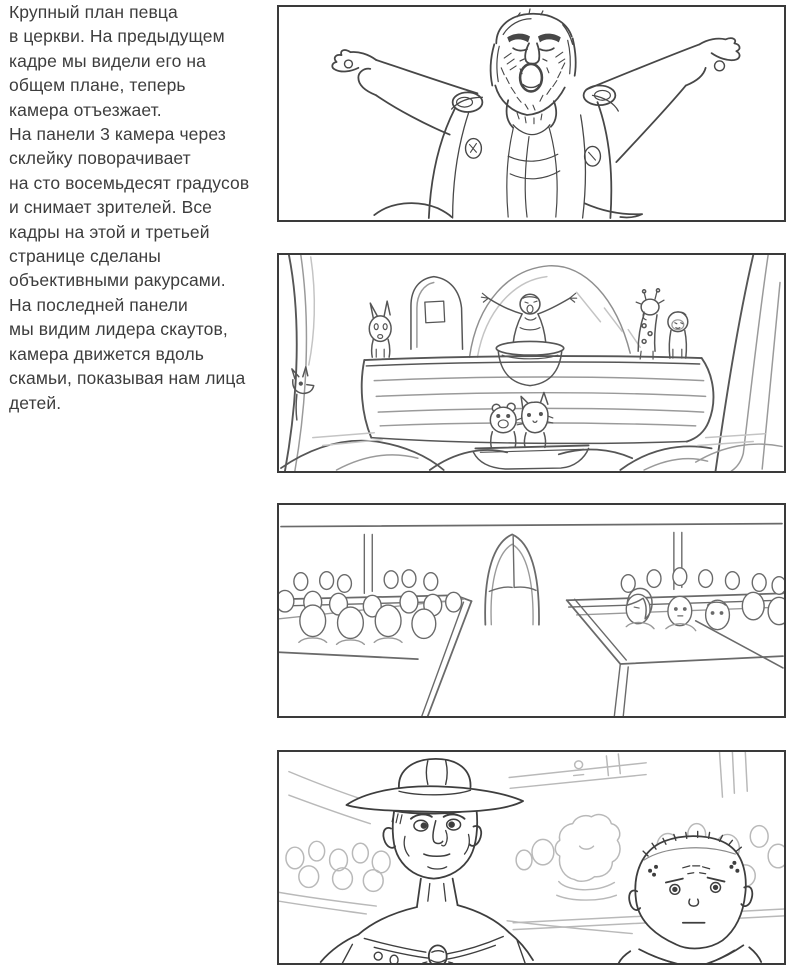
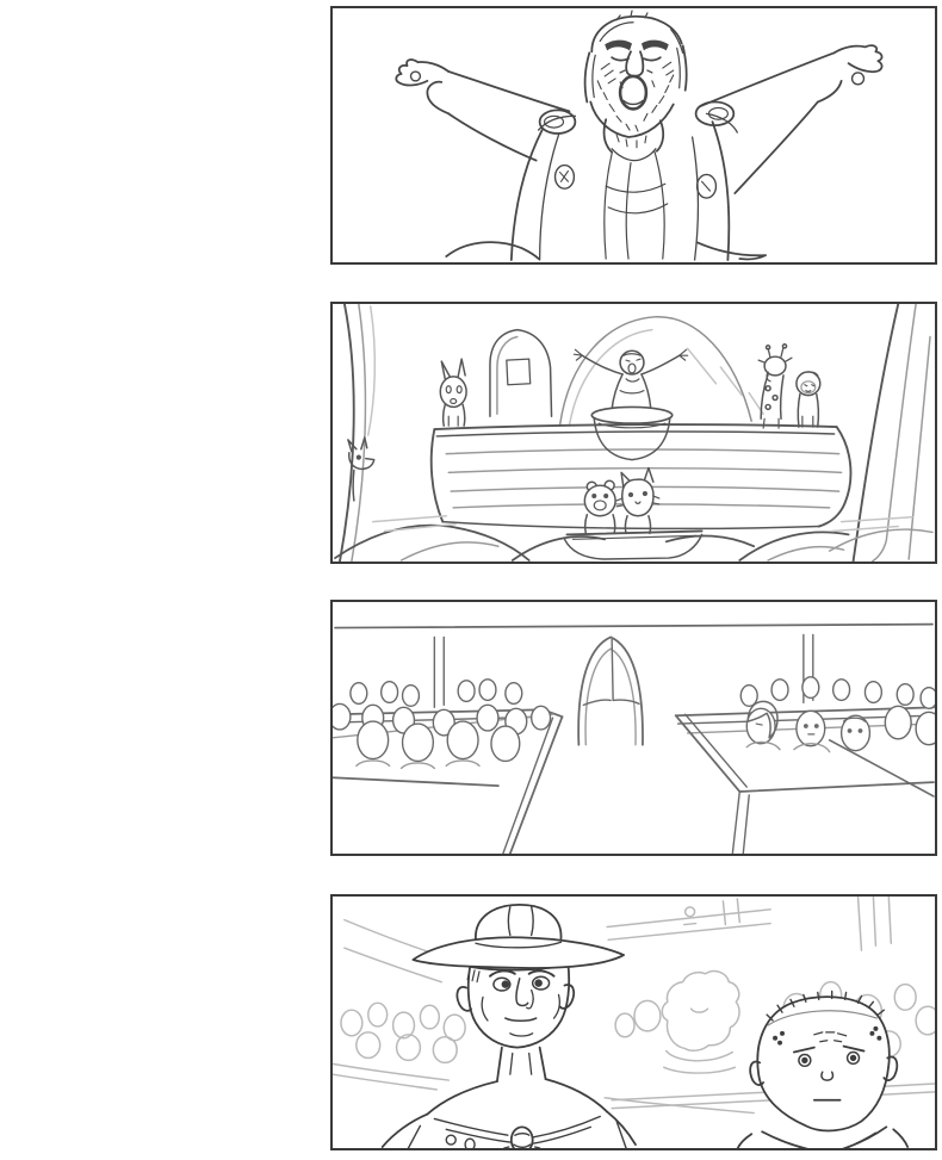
- Крупный план певца
- в церкви. На предыдущем
- кадре мы видели его на
- общем плане, теперь
- камера отъезжает.
- На панели 3 камера через
- склейку поворачивает
- на сто восемьдесят градусов
- и снимает зрителей. Все
- кадры на этой и третьей
- странице сделаны
- объективными ракурсами.
- На последней панели
- мы видим лидера скаутов,
- камера движется вдоль
- скамьи, показывая нам лица
- детей.
